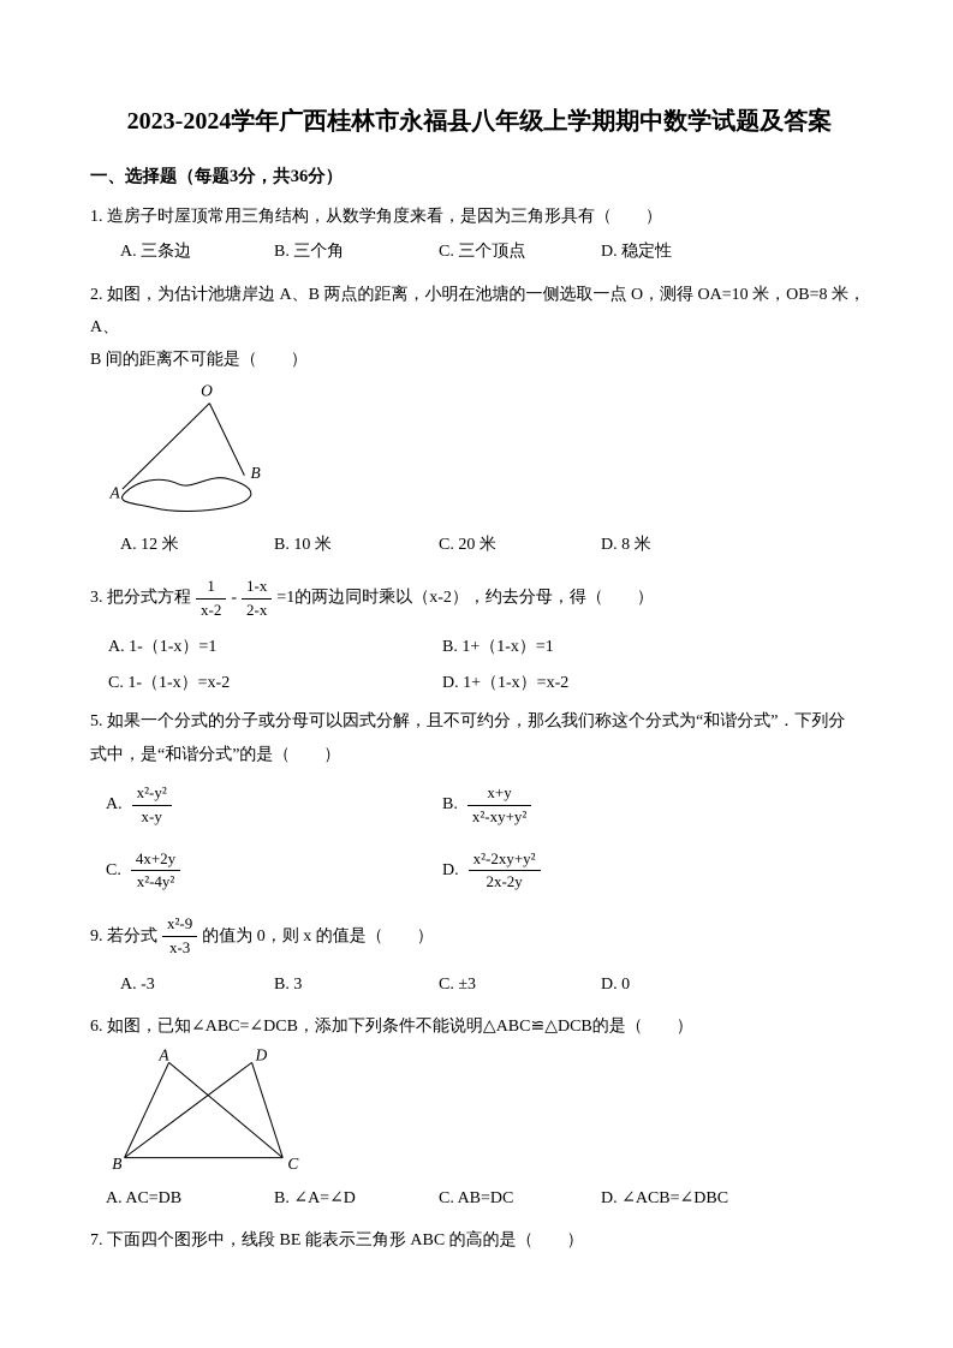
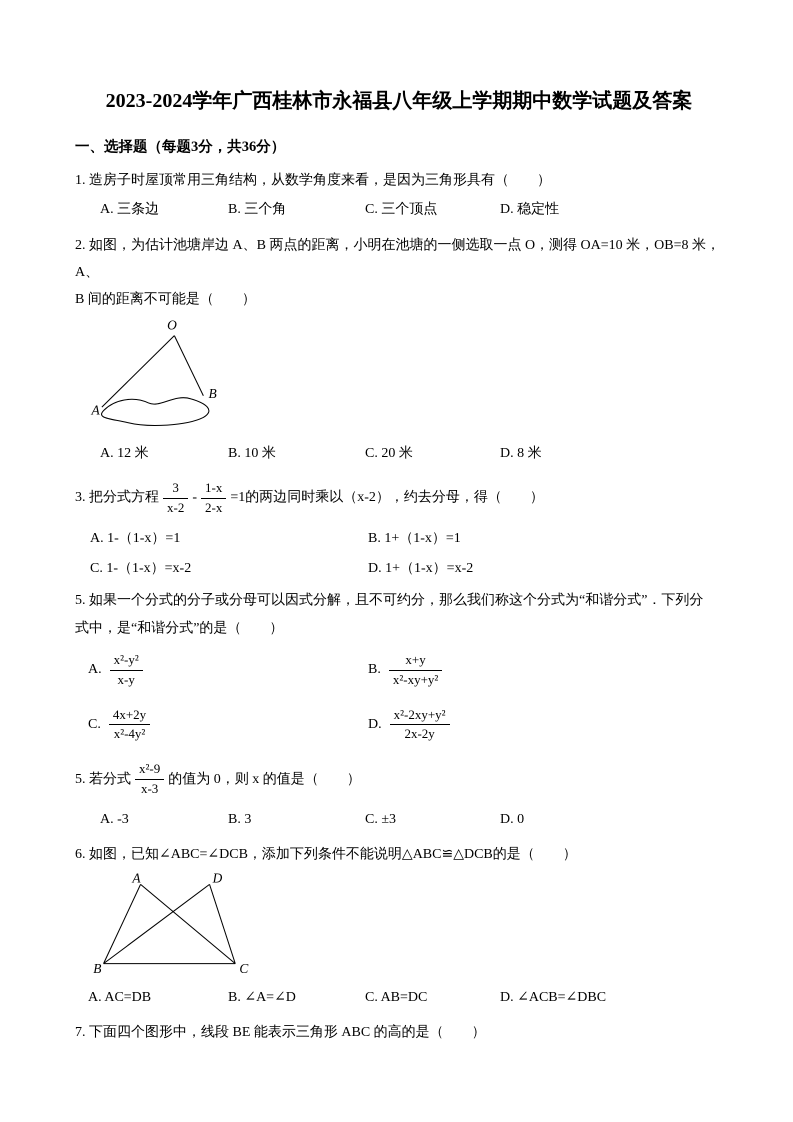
  2023-2024学年广西桂林市永福县八年级上学期期中数学试题及答案
  一、选择题（每题3分，共36分）
  1. 造房子时屋顶常用三角结构，从数学角度来看，是因为三角形具有（ ）
  A. 三条边
  B. 三个角
  C. 三个顶点
  D. 稳定性
  2. 如图，为估计池塘岸边 A、B 两点的距离，小明在池塘的一侧选取一点 O，测得 OA=10 米，OB=8 米，A、
  B 间的距离不可能是（ ）
  O
  A
  B
  A. 12 米
  B. 10 米
  C. 20 米
  D. 8 米
  3. 把分式方程
- 1
+ 3
  x-2
  -
  1-x
  2-x
  =1
  的两边同时乘以（x-2），约去分母，得（ ）
  A. 1-（1-x）=1
  B. 1+（1-x）=1
  C. 1-（1-x）=x-2
  D. 1+（1-x）=x-2
  5. 如果一个分式的分子或分母可以因式分解，且不可约分，那么我们称这个分式为“和谐分式”．下列分
  式中，是“和谐分式”的是（ ）
  A.
  x²-y²
  x-y
  B.
  x+y
  x²-xy+y²
  C.
  4x+2y
  x²-4y²
  D.
  x²-2xy+y²
  2x-2y
- 9. 若分式
+ 5. 若分式
  x²-9
  x-3
  的值为 0，则 x 的值是（ ）
  A. -3
  B. 3
  C. ±3
  D. 0
  6. 如图，已知∠ABC=∠DCB，添加下列条件不能说明△ABC≌△DCB的是（ ）
  A
  D
  B
  C
  A. AC=DB
  B. ∠A=∠D
  C. AB=DC
  D. ∠ACB=∠DBC
  7. 下面四个图形中，线段 BE 能表示三角形 ABC 的高的是（ ）
